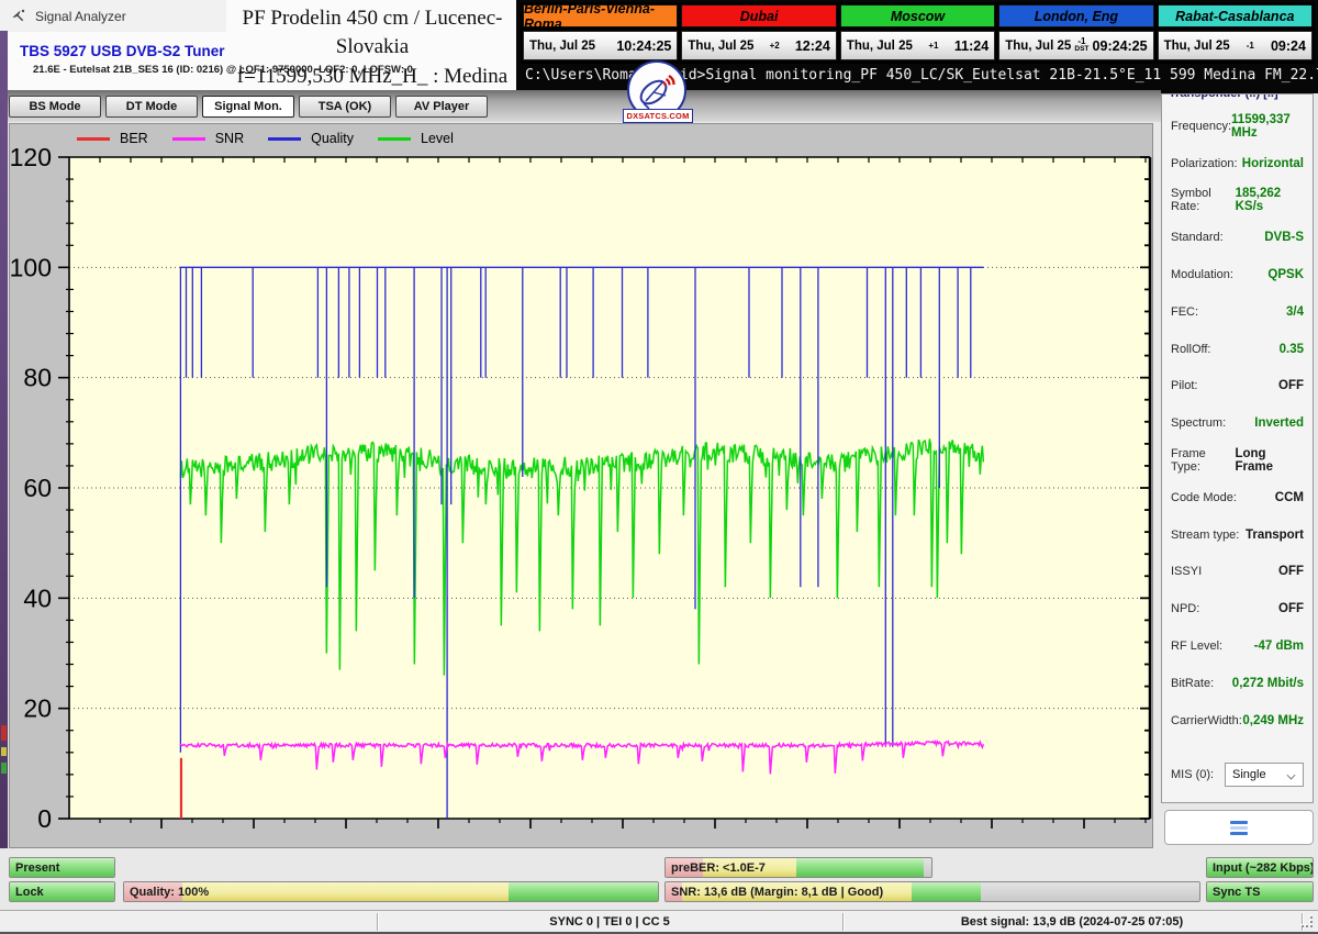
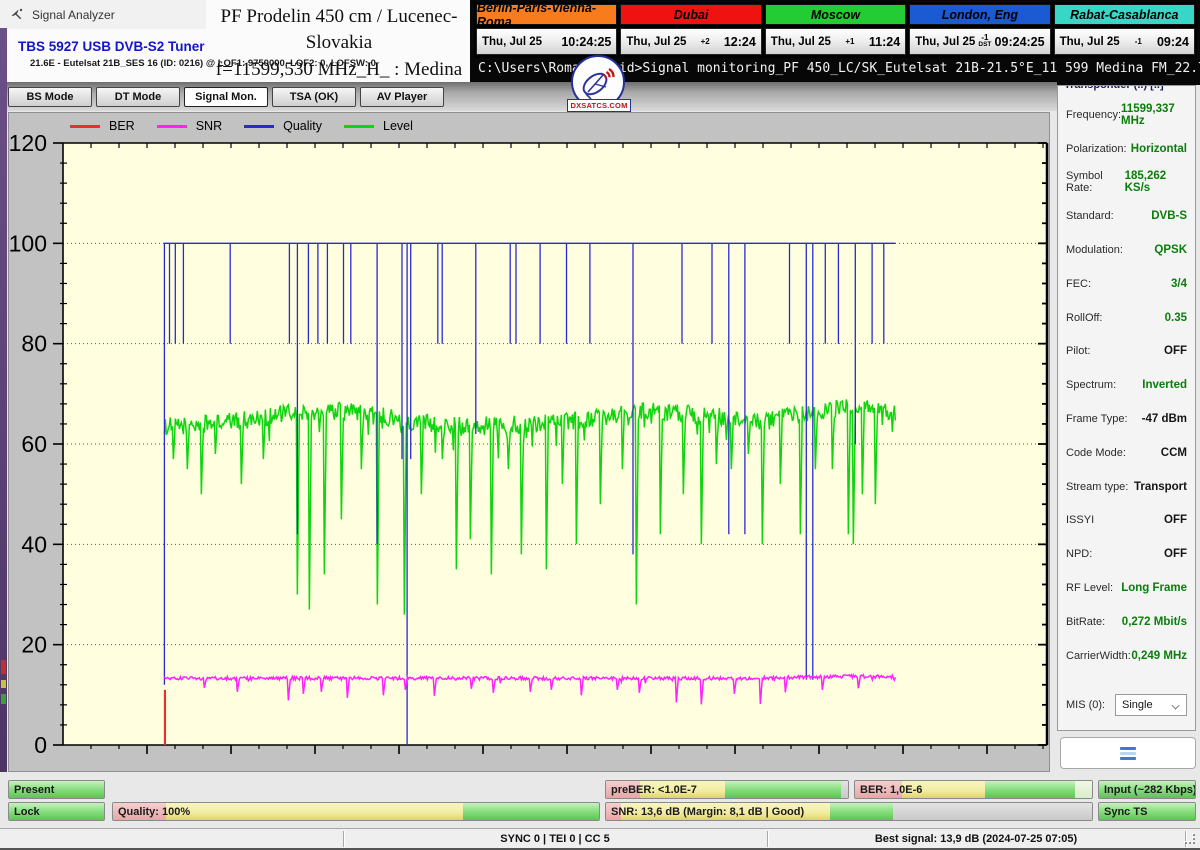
  Signal Analyzer
  TBS 5927 USB DVB-S2 Tuner
  21.6E - Eutelsat 21B_SES 16 (ID: 0216) @ LOF1: 9750000, LOF2: 0, LOFSW: 0
  PF Prodelin 450 cm / Lucenec-Slovakia
  f=11599,530 MHz_H_ : Medina
  Berlin-Paris-Vienna-Roma
  Dubai
  Moscow
  London, Eng
  Rabat-Casablanca
  Thu, Jul 25
  10:24:25
  Thu, Jul 25
  +2
  12:24
  Thu, Jul 25
  +1
  11:24
  Thu, Jul 25
  -1
  09:24:25
  Thu, Jul 25
  -1
  09:24
  C:\Users\Romid>Signal monitoring_PF 450_LC/SK_Eutelsat 21B-21.5°E_11 599 Medina FM_22.
  BS Mode
  DT Mode
  Signal Mon.
  TSA (OK)
  AV Player
  DXSATCS.COM
  0
  20
  40
  60
  80
  100
  120
  BER
  SNR
  Quality
  Level
  Frequency:
  11599,337 MHz
  Polarization:
  Horizontal
  Symbol Rate:
  185,262 KS/s
  Standard:
  DVB-S
  Modulation:
  QPSK
  FEC:
  3/4
  RollOff:
  0.35
  Pilot:
  OFF
  Spectrum:
  Inverted
  Frame Type:
- Long Frame
+ -47 dBm
  Code Mode:
  CCM
  Stream type:
  Transport
  ISSYI
  OFF
  NPD:
  OFF
  RF Level:
- -47 dBm
+ Long Frame
  BitRate:
  0,272 Mbit/s
  CarrierWidth:
  0,249 MHz
  MIS (0):
  Single
  Present
  preBER: <1.0E-7
+ BER: 1,0E-6
  Input (~282 Kbps)
  Lock
  Quality: 100%
  SNR: 13,6 dB (Margin: 8,1 dB | Good)
  Sync TS
  SYNC 0 | TEI 0 | CC 5
  Best signal: 13,9 dB (2024-07-25 07:05)
